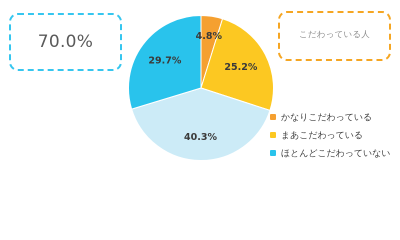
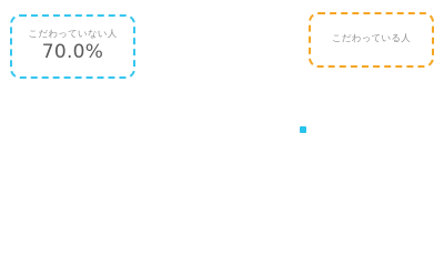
+ こだわっていない人
  70.0%
  こだわっている人
- 4.8%
- 25.2%
- 40.3%
- 29.7%
- かなりこだわっている
- まあこだわっている
- ほとんどこだわっていない
